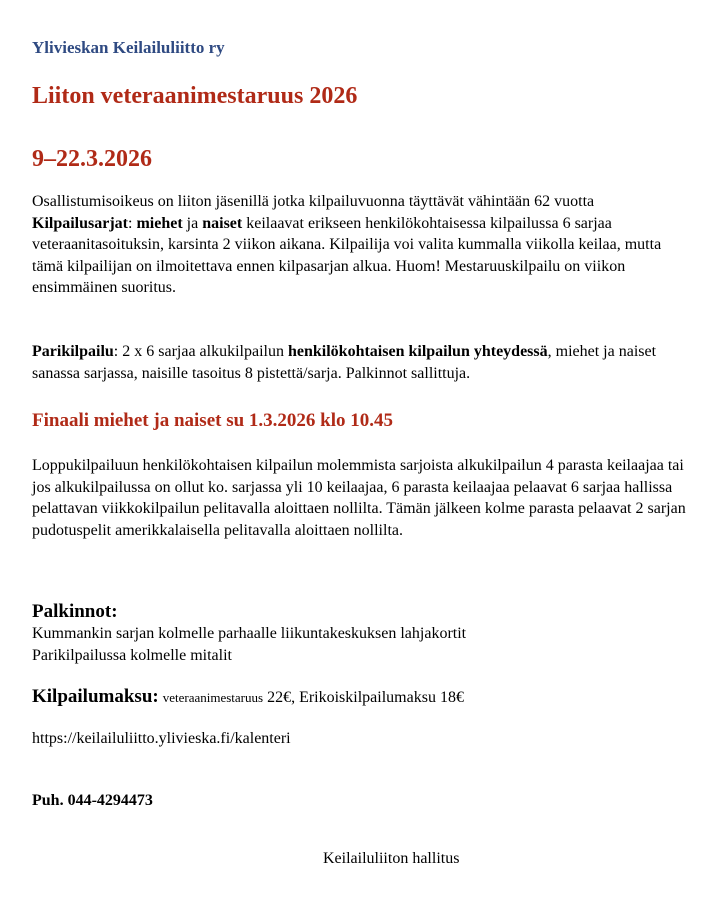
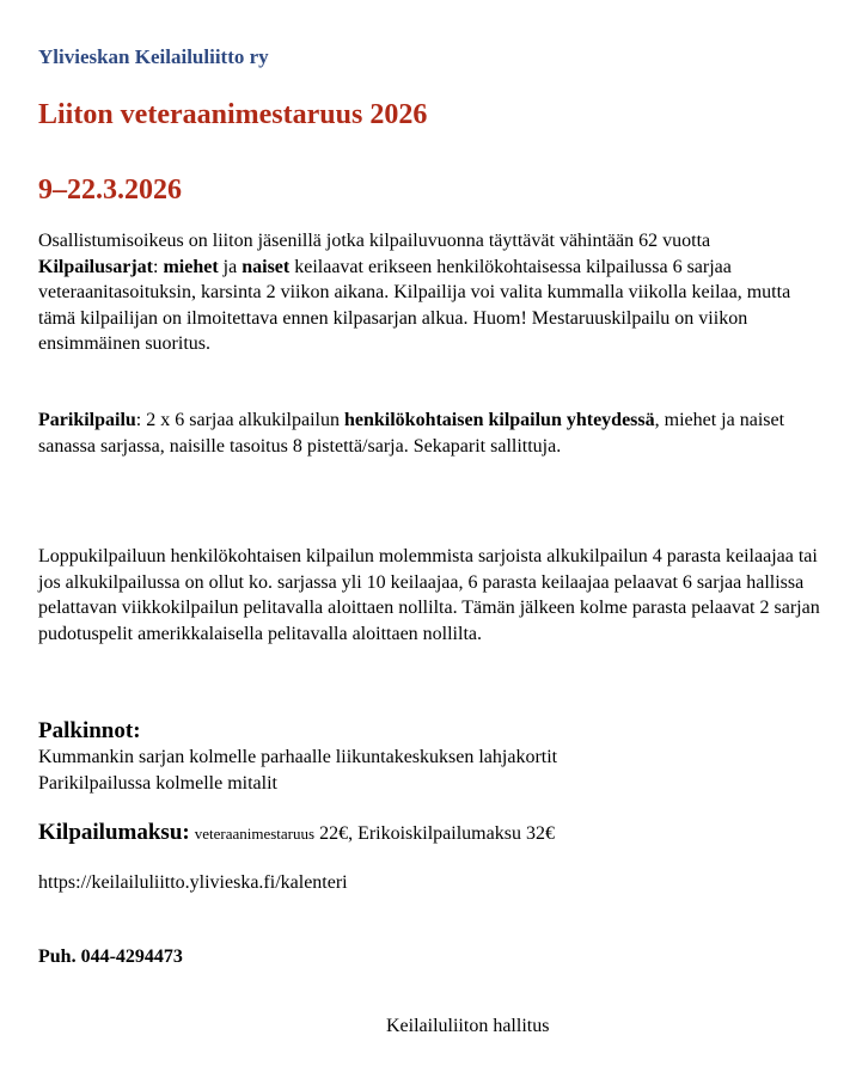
  Ylivieskan Keilailuliitto ry
  Liiton veteraanimestaruus 2026
  9–22.3.2026
  Osallistumisoikeus on liiton jäsenillä jotka kilpailuvuonna täyttävät vähintään 62 vuotta
  Kilpailusarjat: miehet ja naiset keilaavat erikseen henkilökohtaisessa kilpailussa 6 sarjaa veteraanitasoituksin, karsinta 2 viikon aikana. Kilpailija voi valita kummalla viikolla keilaa, mutta tämä kilpailijan on ilmoitettava ennen kilpasarjan alkua. Huom! Mestaruuskilpailu on viikon ensimmäinen suoritus.
- Parikilpailu: 2 x 6 sarjaa alkukilpailun henkilökohtaisen kilpailun yhteydessä, miehet ja naiset sanassa sarjassa, naisille tasoitus 8 pistettä/sarja. Palkinnot sallittuja.
+ Parikilpailu: 2 x 6 sarjaa alkukilpailun henkilökohtaisen kilpailun yhteydessä, miehet ja naiset sanassa sarjassa, naisille tasoitus 8 pistettä/sarja. Sekaparit sallittuja.
- Finaali miehet ja naiset su 1.3.2026 klo 10.45
  Loppukilpailuun henkilökohtaisen kilpailun molemmista sarjoista alkukilpailun 4 parasta keilaajaa tai jos alkukilpailussa on ollut ko. sarjassa yli 10 keilaajaa, 6 parasta keilaajaa pelaavat 6 sarjaa hallissa pelattavan viikkokilpailun pelitavalla aloittaen nollilta. Tämän jälkeen kolme parasta pelaavat 2 sarjan pudotuspelit amerikkalaisella pelitavalla aloittaen nollilta.
  Palkinnot:
  Kummankin sarjan kolmelle parhaalle liikuntakeskuksen lahjakortit
  Parikilpailussa kolmelle mitalit
- Kilpailumaksu: veteraanimestaruus 22€, Erikoiskilpailumaksu 18€
+ Kilpailumaksu: veteraanimestaruus 22€, Erikoiskilpailumaksu 32€
  https://keilailuliitto.ylivieska.fi/kalenteri
  Puh. 044-4294473
  Keilailuliiton hallitus
